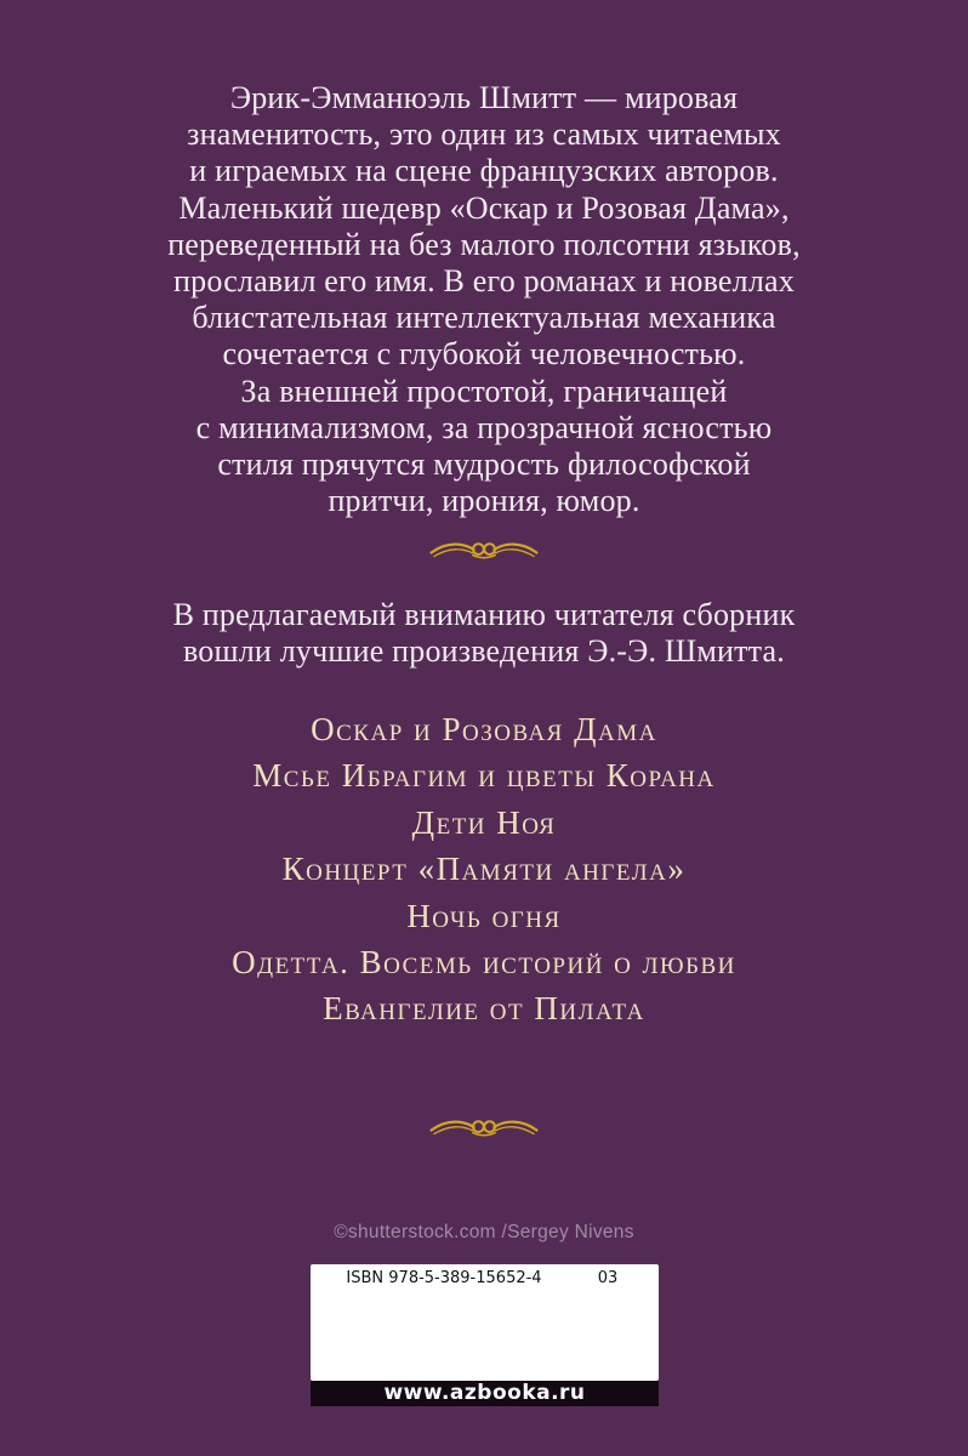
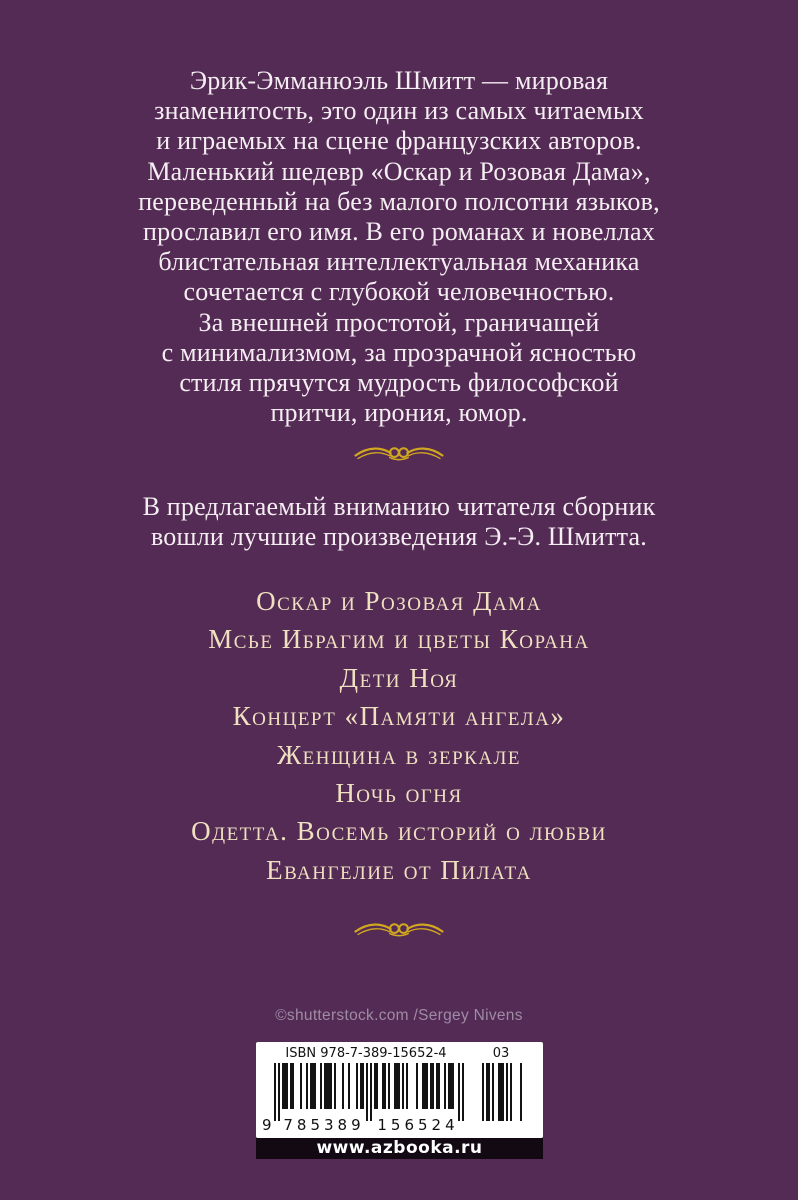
  Эрик-Эмманюэль Шмитт — мировая
  знаменитость, это один из самых читаемых
  и играемых на сцене французских авторов.
  Маленький шедевр «Оскар и Розовая Дама»,
  переведенный на без малого полсотни языков,
  прославил его имя. В его романах и новеллах
  блистательная интеллектуальная механика
  сочетается с глубокой человечностью.
  За внешней простотой, граничащей
  с минимализмом, за прозрачной ясностью
  стиля прячутся мудрость философской
  притчи, ирония, юмор.
  В предлагаемый вниманию читателя сборник
  вошли лучшие произведения Э.-Э. Шмитта.
  Оскар и Розовая Дама
  Мсье Ибрагим и цветы Корана
  Дети Ноя
  Концерт «Памяти ангела»
+ Женщина в зеркале
  Ночь огня
  Одетта. Восемь историй о любви
  Евангелие от Пилата
  ©shutterstock.com /Sergey Nivens
- ISBN 978-5-389-15652-4
+ ISBN 978-7-389-15652-4
  03
+ 9
+ 785389
+ 156524
  www.azbooka.ru
